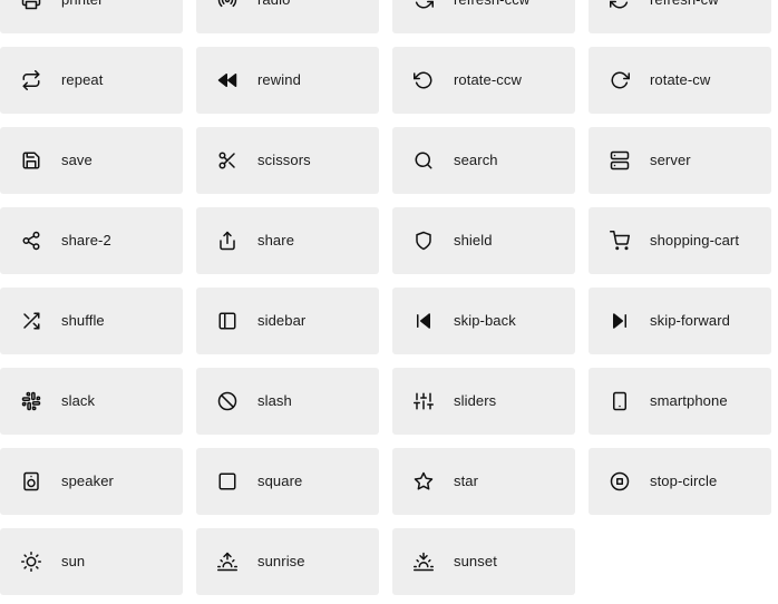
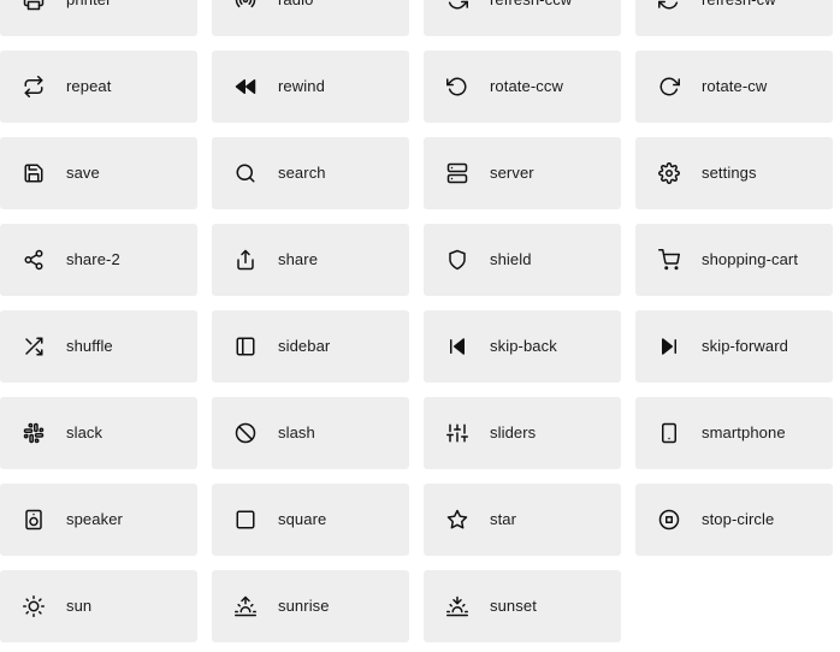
  repeat
  rewind
  rotate-ccw
  rotate-cw
  save
- scissors
  search
  server
+ settings
  share-2
  share
  shield
  shopping-cart
  shuffle
  sidebar
  skip-back
  skip-forward
  slack
  slash
  sliders
  smartphone
  speaker
  square
  star
  stop-circle
  sun
  sunrise
  sunset
